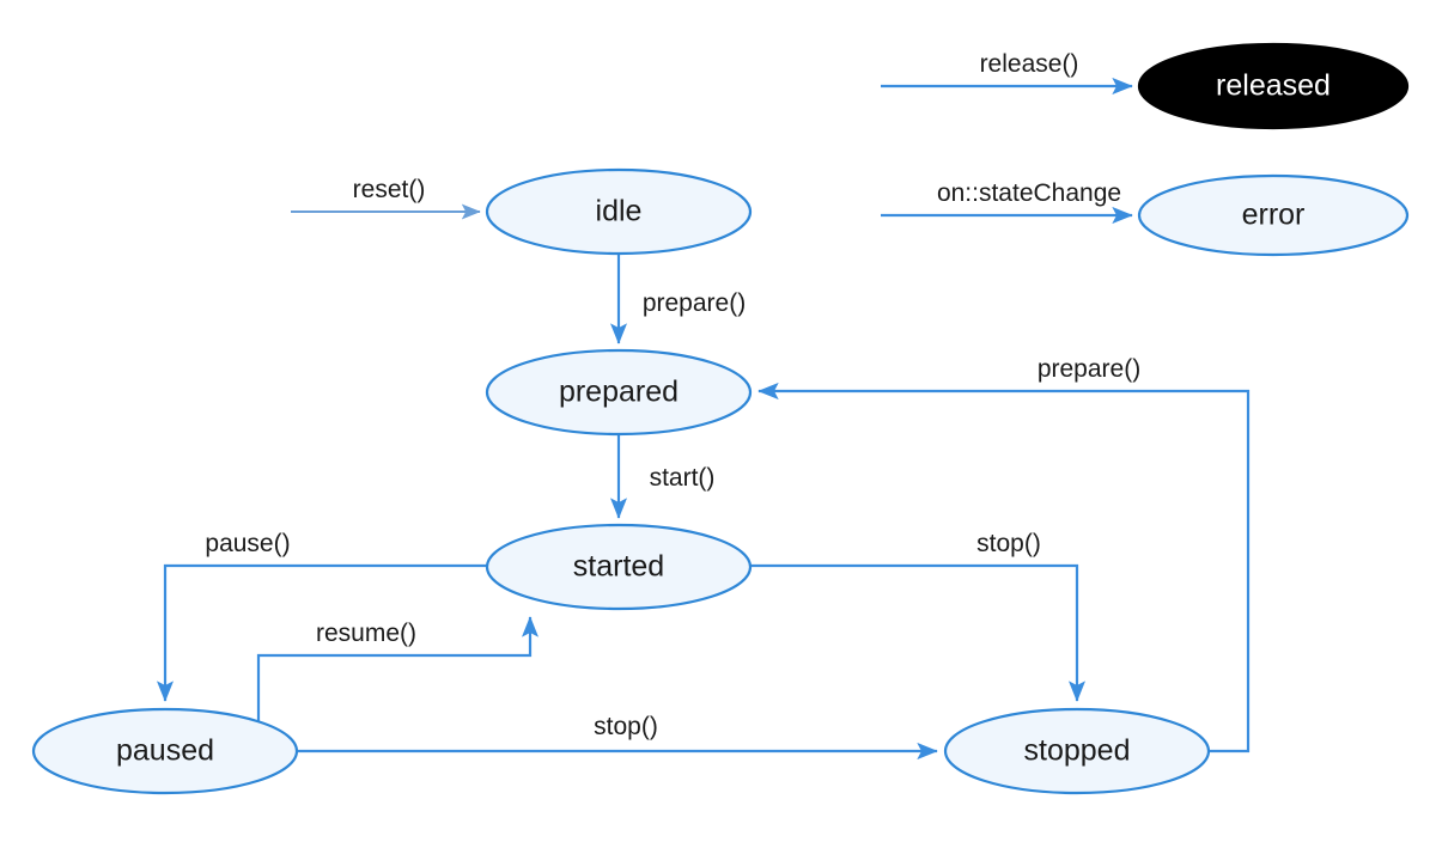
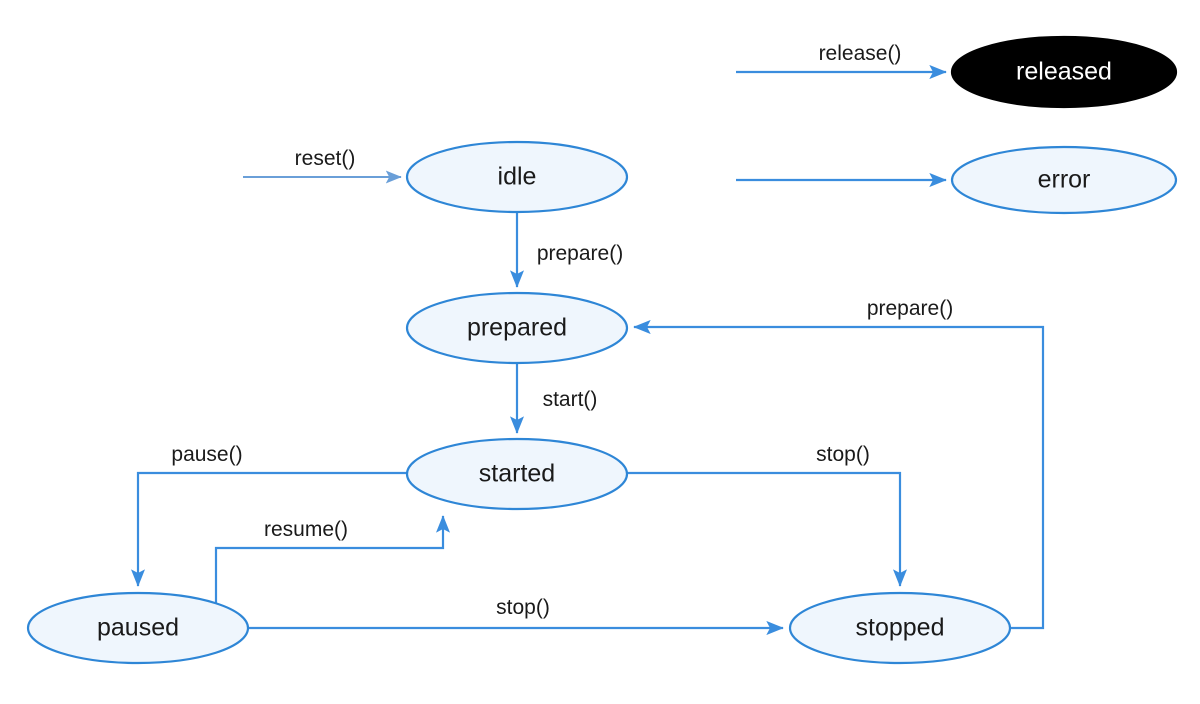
  released
  error
  idle
  prepared
  started
  paused
  stopped
  release()
- on::stateChange
  reset()
  prepare()
  start()
  pause()
  resume()
  stop()
  stop()
  prepare()
